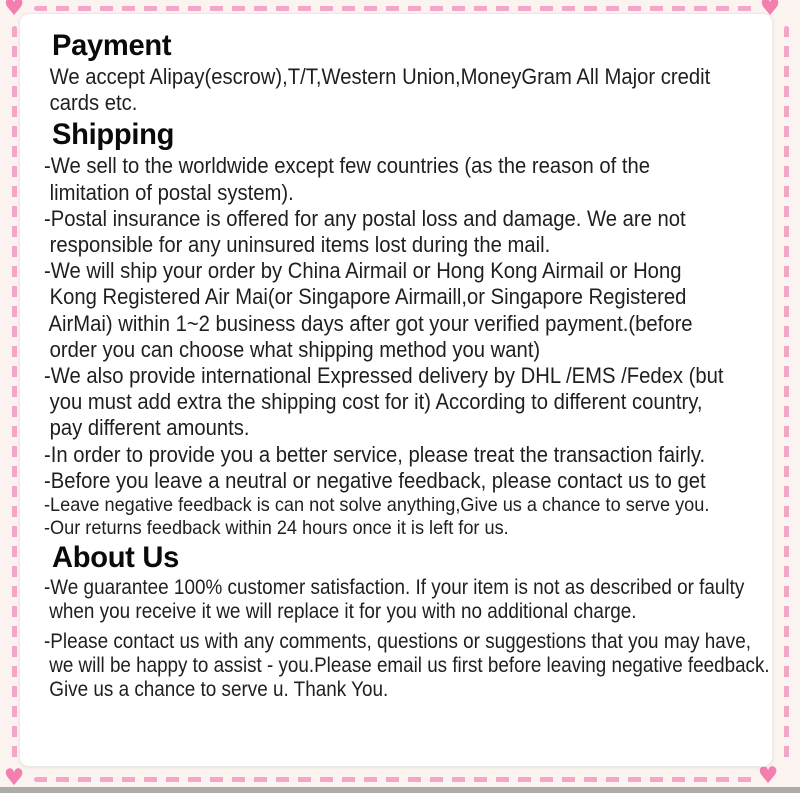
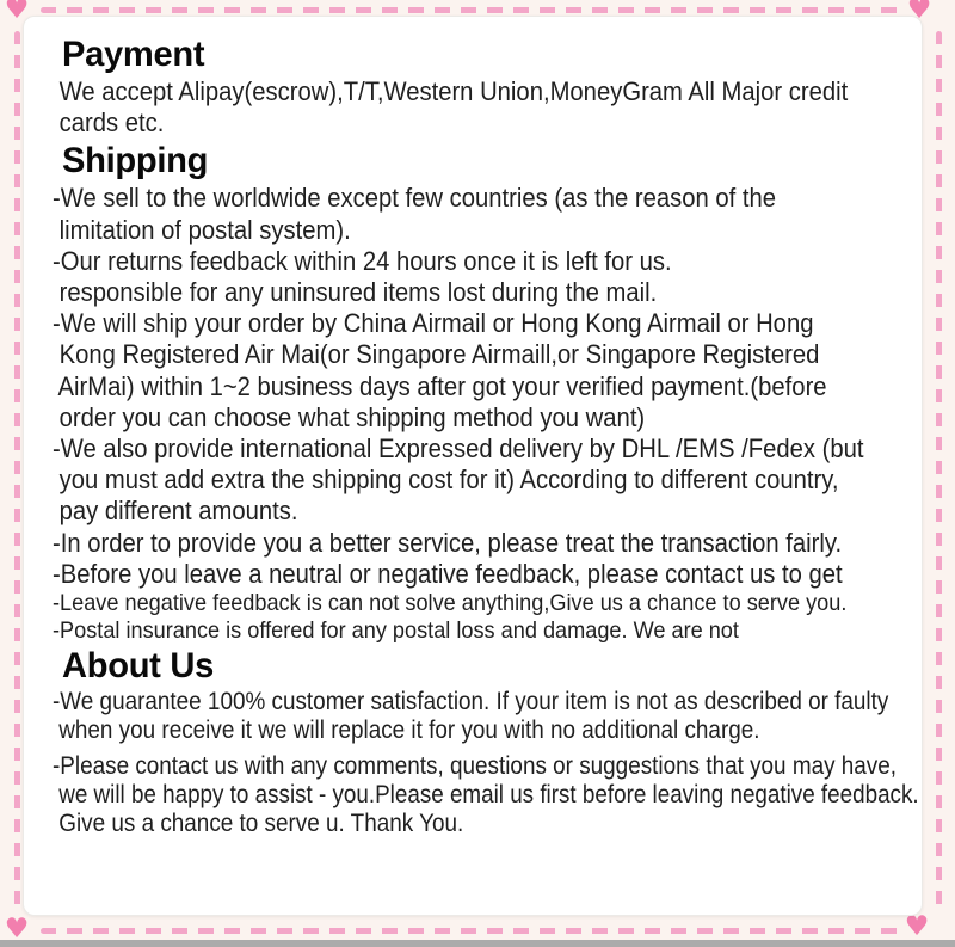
  ♥
  ♥
  ♥
  ♥
  Payment
  We accept Alipay(escrow),T/T,Western Union,MoneyGram All Major credit
  cards etc.
  Shipping
  -We sell to the worldwide except few countries (as the reason of the
  limitation of postal system).
- -Postal insurance is offered for any postal loss and damage. We are not
+ -Our returns feedback within 24 hours once it is left for us.
  responsible for any uninsured items lost during the mail.
  -We will ship your order by China Airmail or Hong Kong Airmail or Hong
  Kong Registered Air Mai(or Singapore Airmaill,or Singapore Registered
  AirMai) within 1~2 business days after got your verified payment.(before
  order you can choose what shipping method you want)
  -We also provide international Expressed delivery by DHL /EMS /Fedex (but
  you must add extra the shipping cost for it) According to different country,
  pay different amounts.
  -In order to provide you a better service, please treat the transaction fairly.
  -Before you leave a neutral or negative feedback, please contact us to get
  -Leave negative feedback is can not solve anything,Give us a chance to serve you.
- -Our returns feedback within 24 hours once it is left for us.
+ -Postal insurance is offered for any postal loss and damage. We are not
  About Us
  -We guarantee 100% customer satisfaction. If your item is not as described or faulty
  when you receive it we will replace it for you with no additional charge.
  -Please contact us with any comments, questions or suggestions that you may have,
  we will be happy to assist - you.Please email us first before leaving negative feedback.
  Give us a chance to serve u. Thank You.
